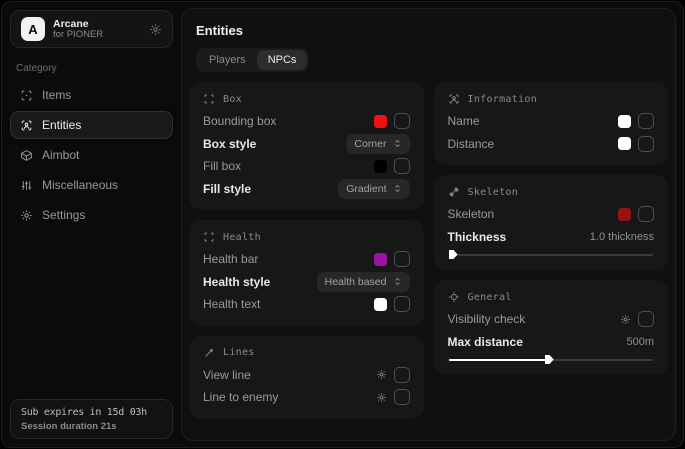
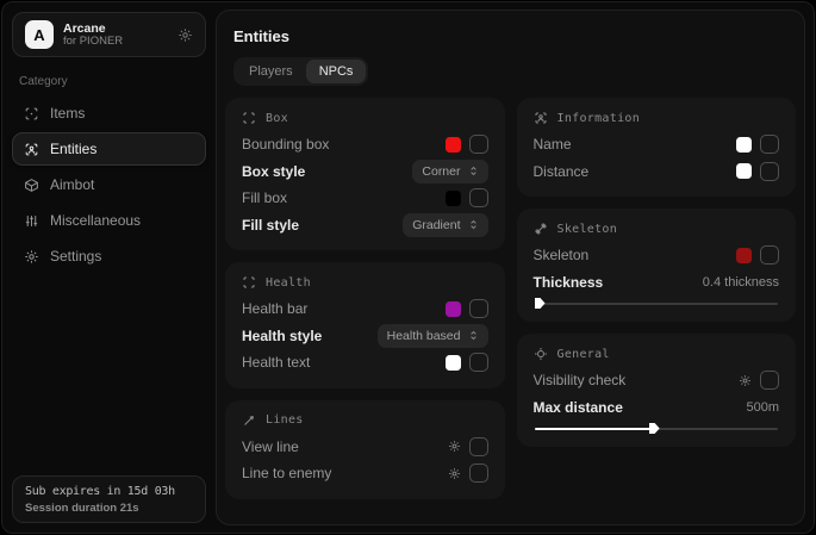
  A
  Arcane
  for PIONER
  Category
  Items
  Entities
  Aimbot
  Miscellaneous
  Settings
  Sub expires in 15d 03h
  Session duration 21s
  Entities
  Players
  NPCs
  Box
  Bounding box
  Box style
  Corner
  Fill box
  Fill style
  Gradient
  Health
  Health bar
  Health style
  Health based
  Health text
  Lines
  View line
  Line to enemy
  Information
  Name
  Distance
  Skeleton
  Skeleton
  Thickness
- 1.0 thickness
+ 0.4 thickness
  General
  Visibility check
  Max distance
  500m
